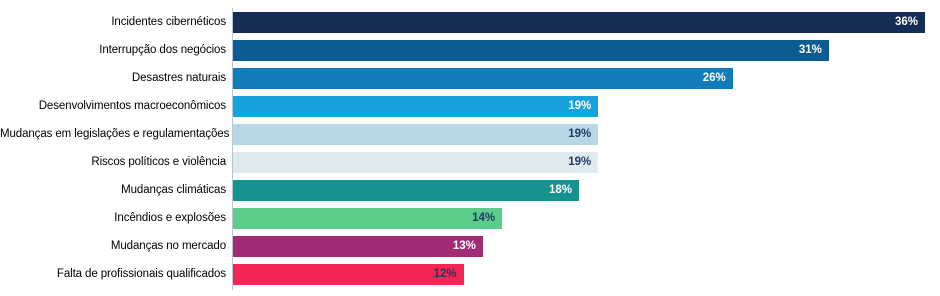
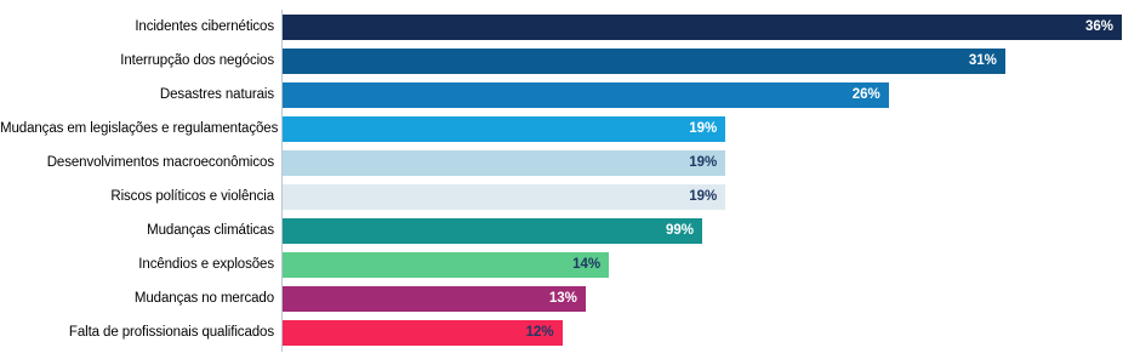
  Incidentes cibernéticos
  36%
  Interrupção dos negócios
  31%
  Desastres naturais
  26%
- Desenvolvimentos macroeconômicos
+ Mudanças em legislações e regulamentações
  19%
- Mudanças em legislações e regulamentações
+ Desenvolvimentos macroeconômicos
  19%
  Riscos políticos e violência
  19%
  Mudanças climáticas
- 18%
+ 99%
  Incêndios e explosões
  14%
  Mudanças no mercado
  13%
  Falta de profissionais qualificados
  12%
